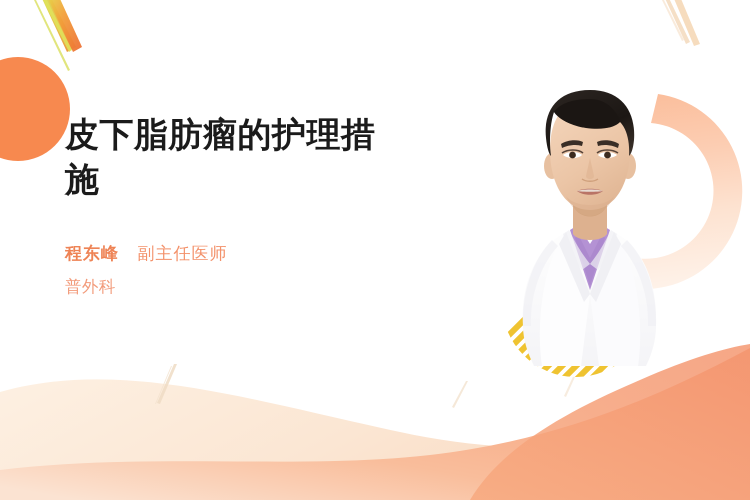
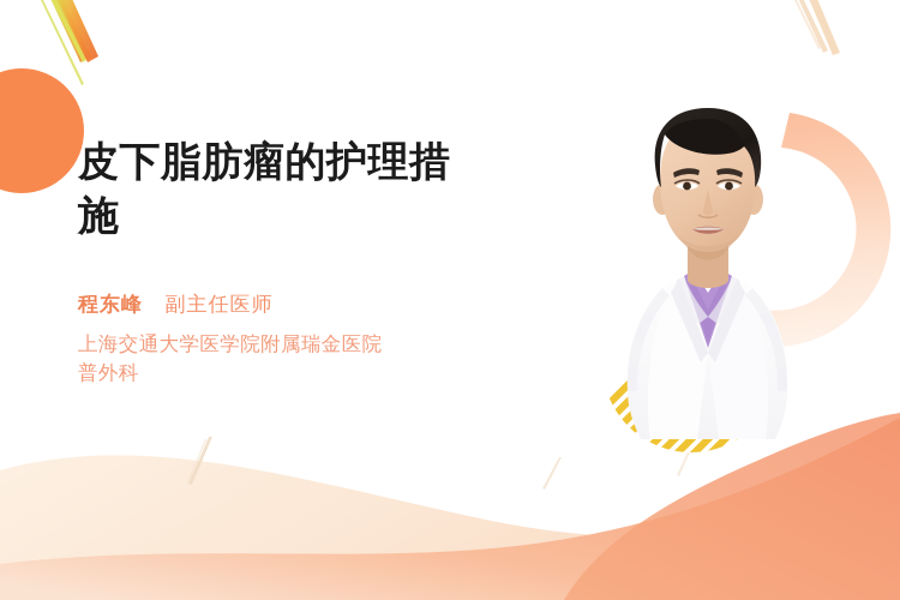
  皮下脂肪瘤的护理措施
  程东峰 副主任医师
+ 上海交通大学医学院附属瑞金医院
  普外科
